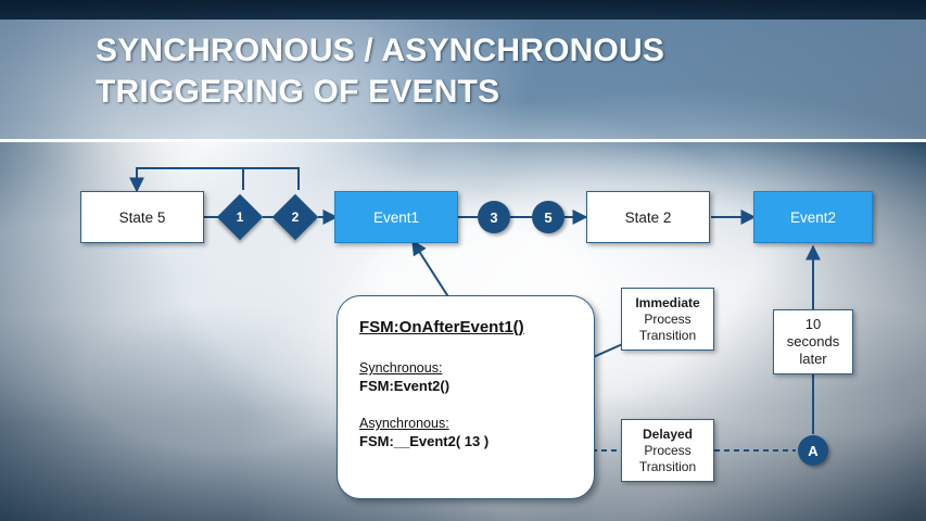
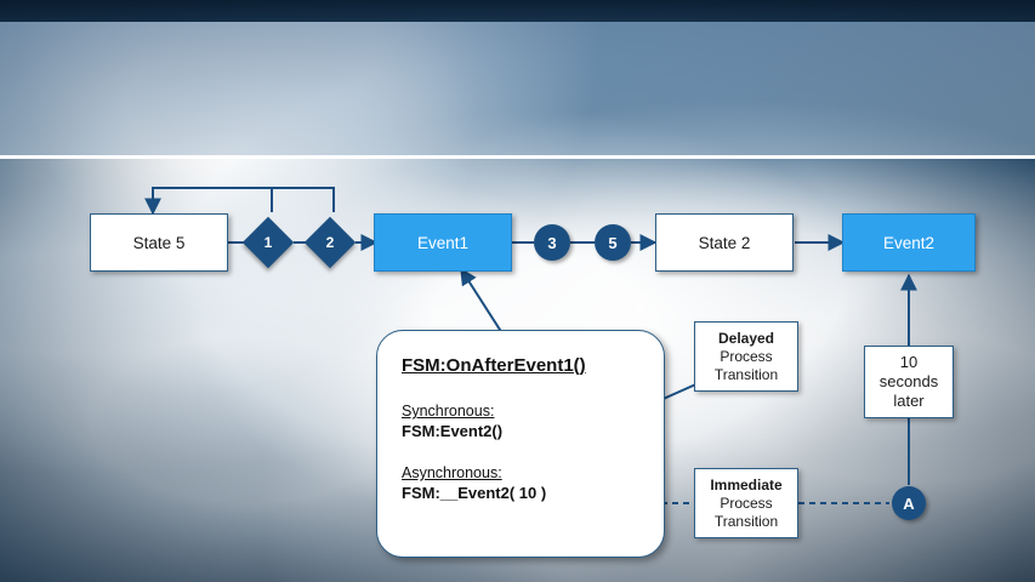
- SYNCHRONOUS / ASYNCHRONOUS
- TRIGGERING OF EVENTS
  State 5
  Event1
  State 2
  Event2
  3
  5
  A
  FSM:OnAfterEvent1()
  Synchronous:
  FSM:Event2()
  Asynchronous:
- FSM:__Event2( 13 )
+ FSM:__Event2( 10 )
- Immediate
+ Delayed
  Process
  Transition
- Delayed
+ Immediate
  Process
  Transition
  10
  seconds
  later
